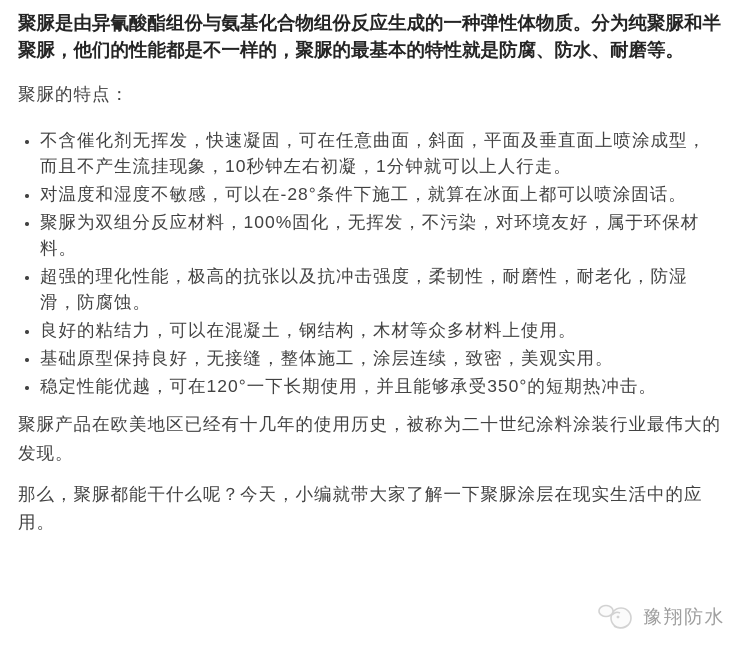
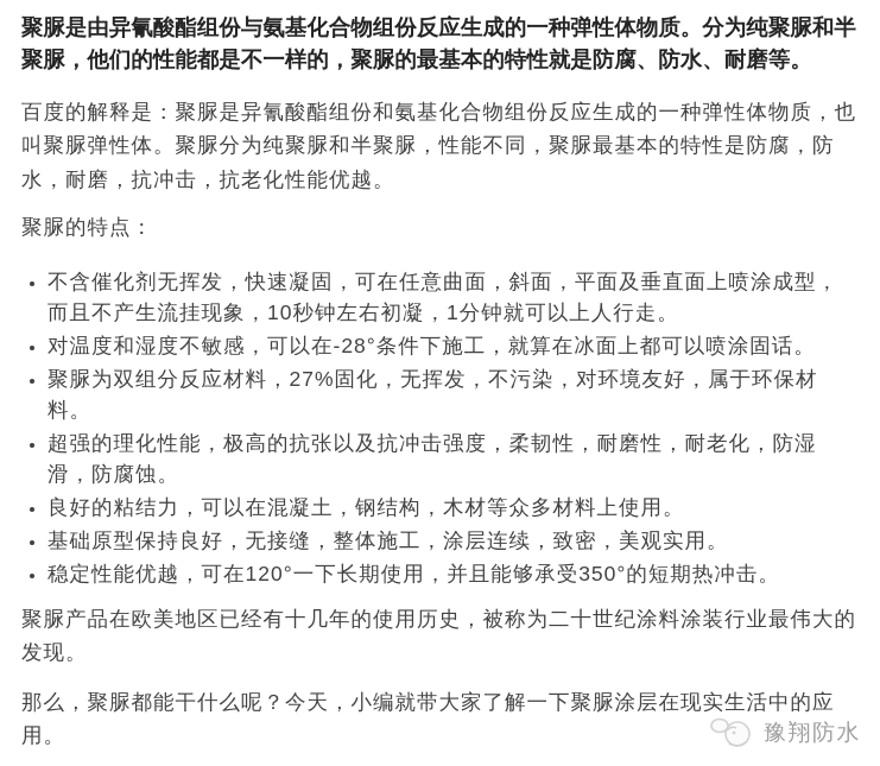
  聚脲是由异氰酸酯组份与氨基化合物组份反应生成的一种弹性体物质。分为纯聚脲和半聚脲，他们的性能都是不一样的，聚脲的最基本的特性就是防腐、防水、耐磨等。
+ 百度的解释是：聚脲是异氰酸酯组份和氨基化合物组份反应生成的一种弹性体物质，也叫聚脲弹性体。聚脲分为纯聚脲和半聚脲，性能不同，聚脲最基本的特性是防腐，防水，耐磨，抗冲击，抗老化性能优越。
  聚脲的特点：
  不含催化剂无挥发，快速凝固，可在任意曲面，斜面，平面及垂直面上喷涂成型，而且不产生流挂现象，10秒钟左右初凝，1分钟就可以上人行走。
  对温度和湿度不敏感，可以在-28°条件下施工，就算在冰面上都可以喷涂固话。
- 聚脲为双组分反应材料，100%固化，无挥发，不污染，对环境友好，属于环保材料。
+ 聚脲为双组分反应材料，27%固化，无挥发，不污染，对环境友好，属于环保材料。
  超强的理化性能，极高的抗张以及抗冲击强度，柔韧性，耐磨性，耐老化，防湿滑，防腐蚀。
  良好的粘结力，可以在混凝土，钢结构，木材等众多材料上使用。
  基础原型保持良好，无接缝，整体施工，涂层连续，致密，美观实用。
  稳定性能优越，可在120°一下长期使用，并且能够承受350°的短期热冲击。
  聚脲产品在欧美地区已经有十几年的使用历史，被称为二十世纪涂料涂装行业最伟大的发现。
  那么，聚脲都能干什么呢？今天，小编就带大家了解一下聚脲涂层在现实生活中的应用。
  豫翔防水
